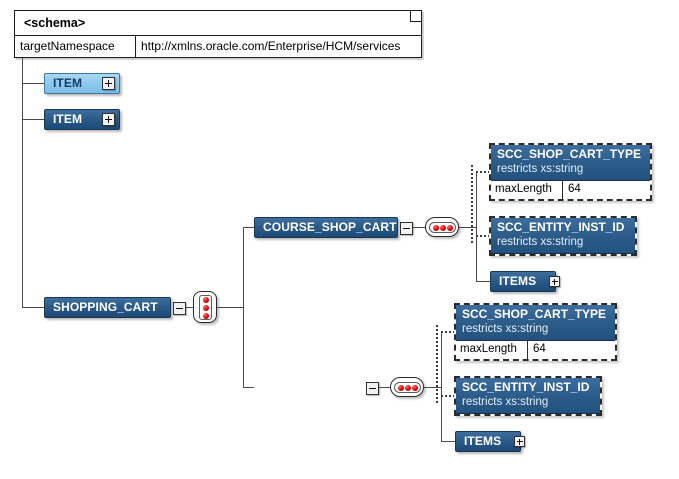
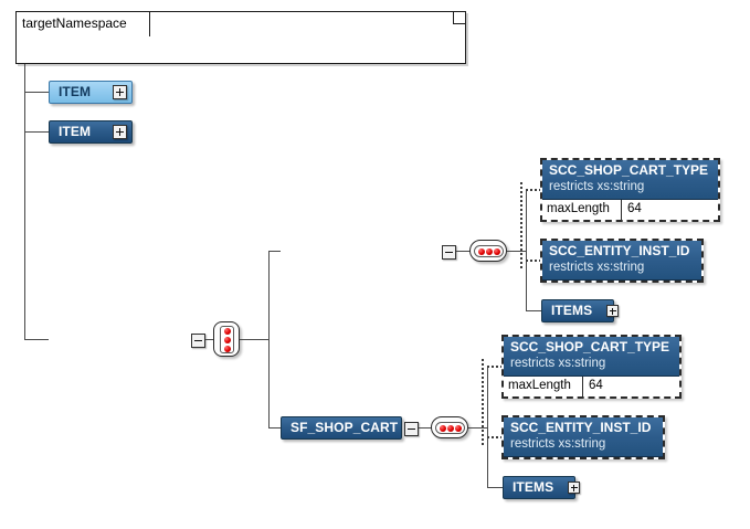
- <schema>
  targetNamespace
- http://xmlns.oracle.com/Enterprise/HCM/services
  ITEM
  ITEM
- SHOPPING_CART
- COURSE_SHOP_CART
  SCC_SHOP_CART_TYPE
  restricts xs:string
  maxLength
  64
  SCC_ENTITY_INST_ID
  restricts xs:string
  ITEMS
+ SF_SHOP_CART
  SCC_SHOP_CART_TYPE
  restricts xs:string
  maxLength
  64
  SCC_ENTITY_INST_ID
  restricts xs:string
  ITEMS
